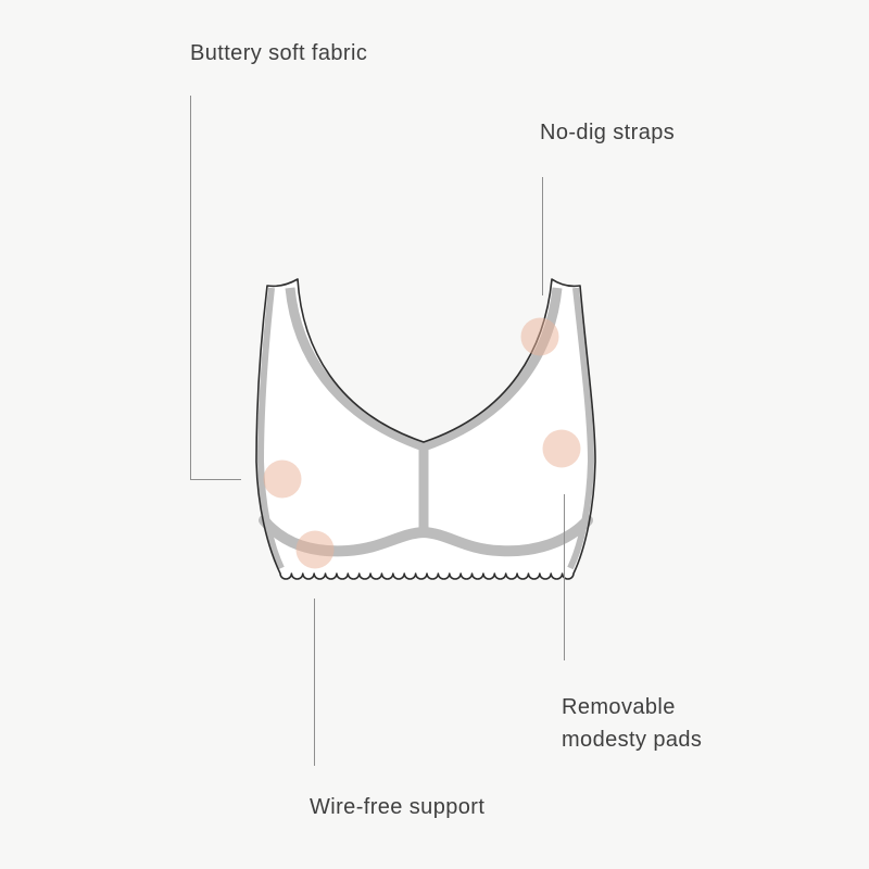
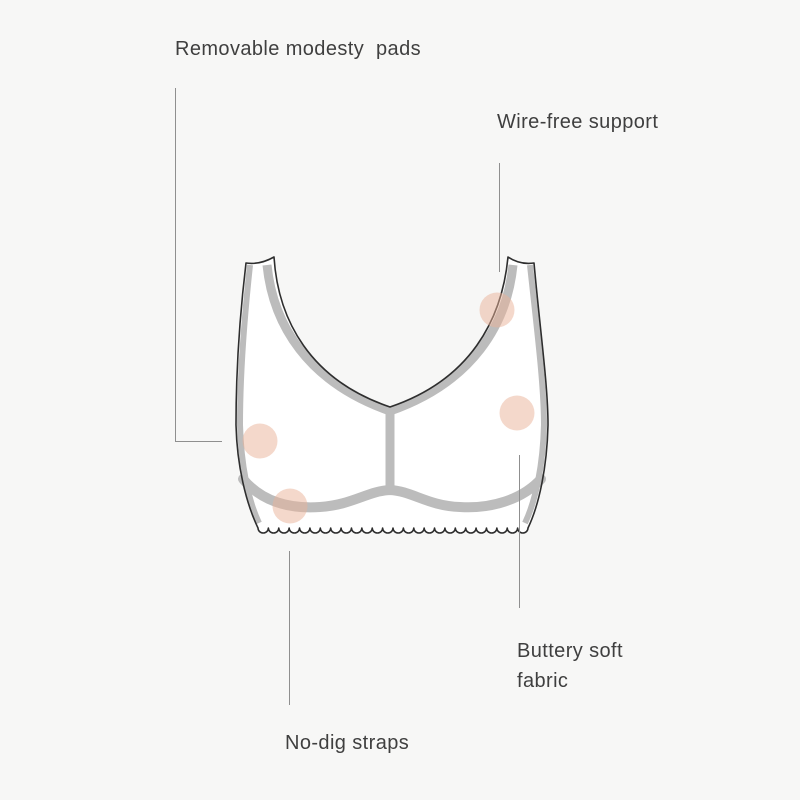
- Buttery soft fabric
+ Removable modesty pads
- No-dig straps
+ Wire-free support
- Removable modesty pads
+ Buttery soft fabric
- Wire-free support
+ No-dig straps
